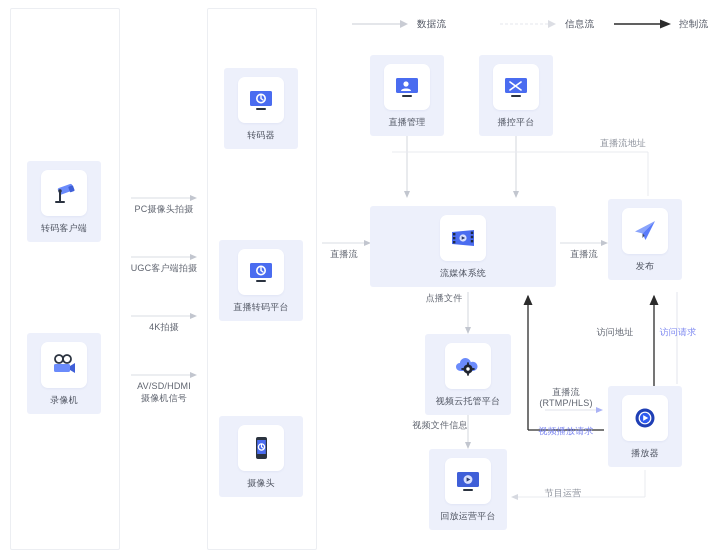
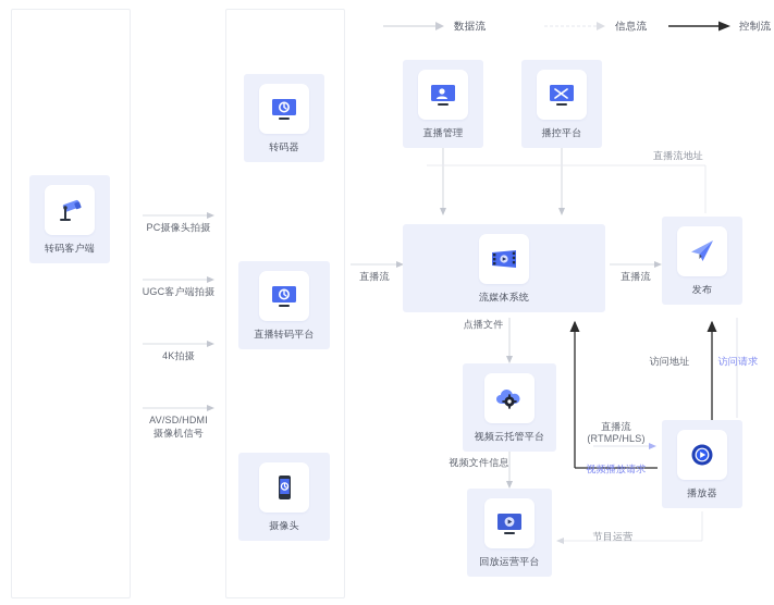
  数据流
  信息流
  控制流
  转码客户端
- 录像机
  转码器
  直播转码平台
  摄像头
  直播管理
  播控平台
  流媒体系统
  视频云托管平台
  回放运营平台
  发布
  播放器
  PC摄像头拍摄
  UGC客户端拍摄
  4K拍摄
  AV/SD/HDMI
  摄像机信号
  直播流
  直播流
  直播流地址
  点播文件
  视频文件信息
  直播流
  (RTMP/HLS)
  视频播放请求
  访问地址
  访问请求
  节目运营
